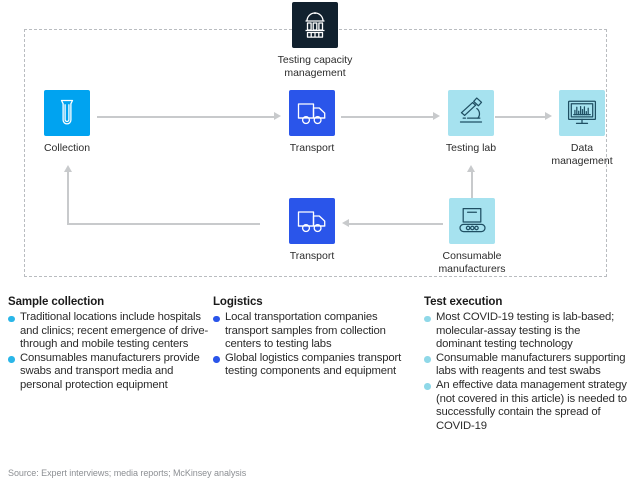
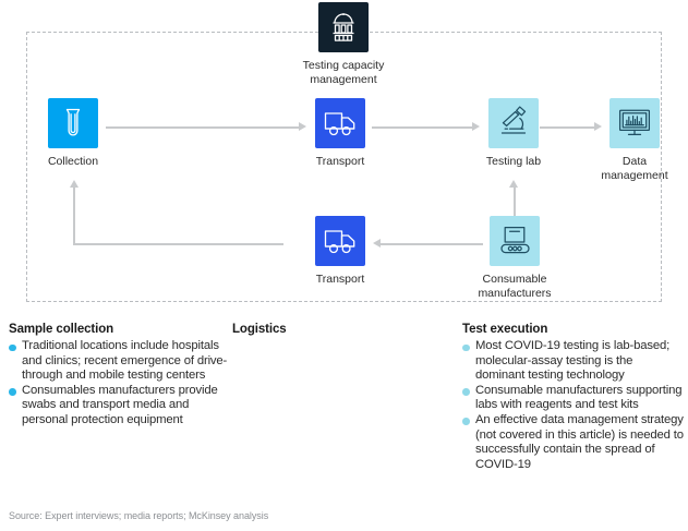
  Testing capacity management
  Collection
  Transport
  Testing lab
  Data
  management
  Transport
  Consumable
  manufacturers
  Sample collection
  Traditional locations include hospitals and clinics; recent emergence of drive-through and mobile testing centers
  Consumables manufacturers provide swabs and transport media and personal protection equipment
  Logistics
- Local transportation companies transport samples from collection centers to testing labs
- Global logistics companies transport testing components and equipment
  Test execution
  Most COVID-19 testing is lab-based; molecular-assay testing is the dominant testing technology
- Consumable manufacturers supporting labs with reagents and test swabs
+ Consumable manufacturers supporting labs with reagents and test kits
  An effective data management strategy (not covered in this article) is needed to successfully contain the spread of COVID-19
  Source: Expert interviews; media reports; McKinsey analysis
